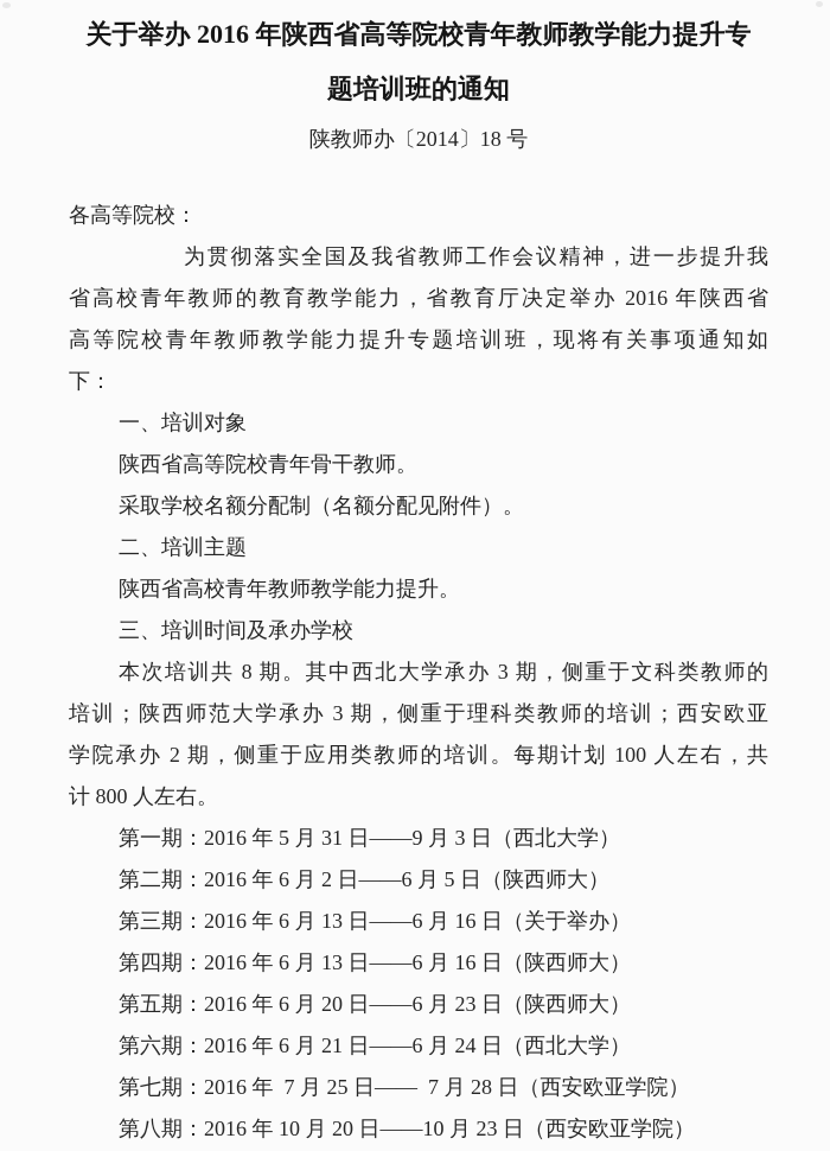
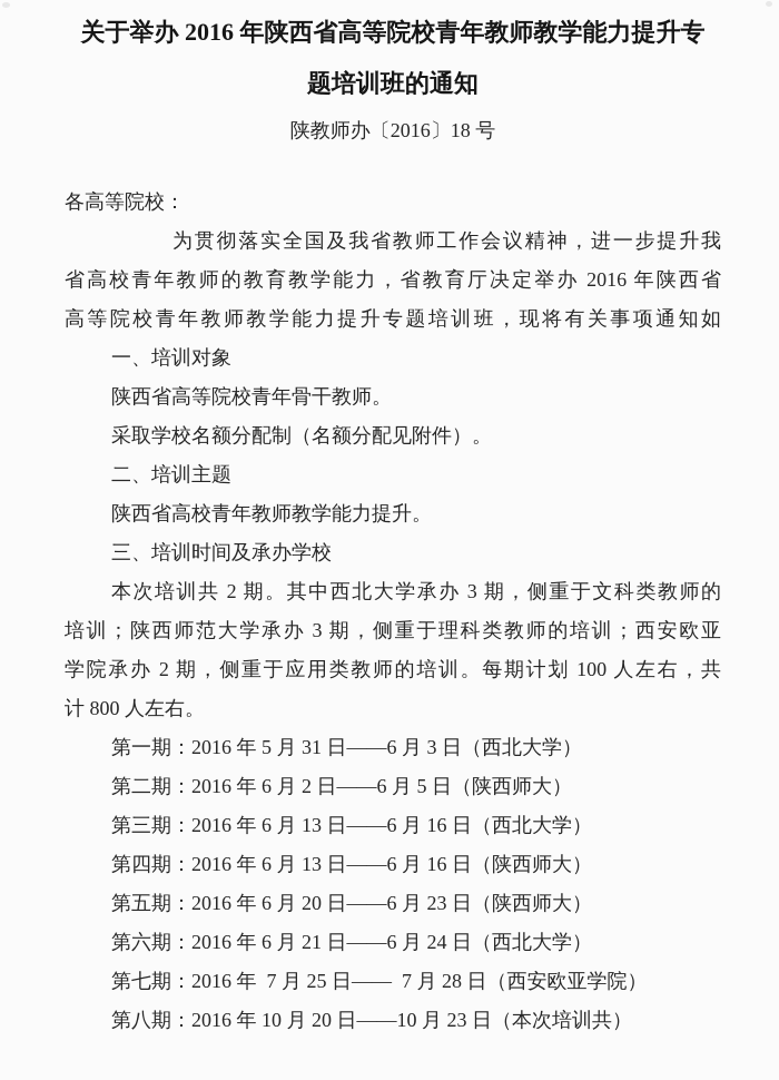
  关于举办 2016 年陕西省高等院校青年教师教学能力提升专
  题培训班的通知
- 陕教师办〔2014〕18 号
+ 陕教师办〔2016〕18 号
  各高等院校：
  为贯彻落实全国及我省教师工作会议精神，进一步提升我
  省高校青年教师的教育教学能力，省教育厅决定举办 2016 年陕西省
  高等院校青年教师教学能力提升专题培训班，现将有关事项通知如
- 下：
  一、培训对象
  陕西省高等院校青年骨干教师。
  采取学校名额分配制（名额分配见附件）。
  二、培训主题
  陕西省高校青年教师教学能力提升。
  三、培训时间及承办学校
- 本次培训共 8 期。其中西北大学承办 3 期，侧重于文科类教师的
+ 本次培训共 2 期。其中西北大学承办 3 期，侧重于文科类教师的
  培训；陕西师范大学承办 3 期，侧重于理科类教师的培训；西安欧亚
  学院承办 2 期，侧重于应用类教师的培训。每期计划 100 人左右，共
  计 800 人左右。
- 第一期：2016 年 5 月 31 日——9 月 3 日（西北大学）
+ 第一期：2016 年 5 月 31 日——6 月 3 日（西北大学）
  第二期：2016 年 6 月 2 日——6 月 5 日（陕西师大）
- 第三期：2016 年 6 月 13 日——6 月 16 日（关于举办）
+ 第三期：2016 年 6 月 13 日——6 月 16 日（西北大学）
  第四期：2016 年 6 月 13 日——6 月 16 日（陕西师大）
  第五期：2016 年 6 月 20 日——6 月 23 日（陕西师大）
  第六期：2016 年 6 月 21 日——6 月 24 日（西北大学）
  第七期：2016 年 7 月 25 日—— 7 月 28 日（西安欧亚学院）
- 第八期：2016 年 10 月 20 日——10 月 23 日（西安欧亚学院）
+ 第八期：2016 年 10 月 20 日——10 月 23 日（本次培训共）
